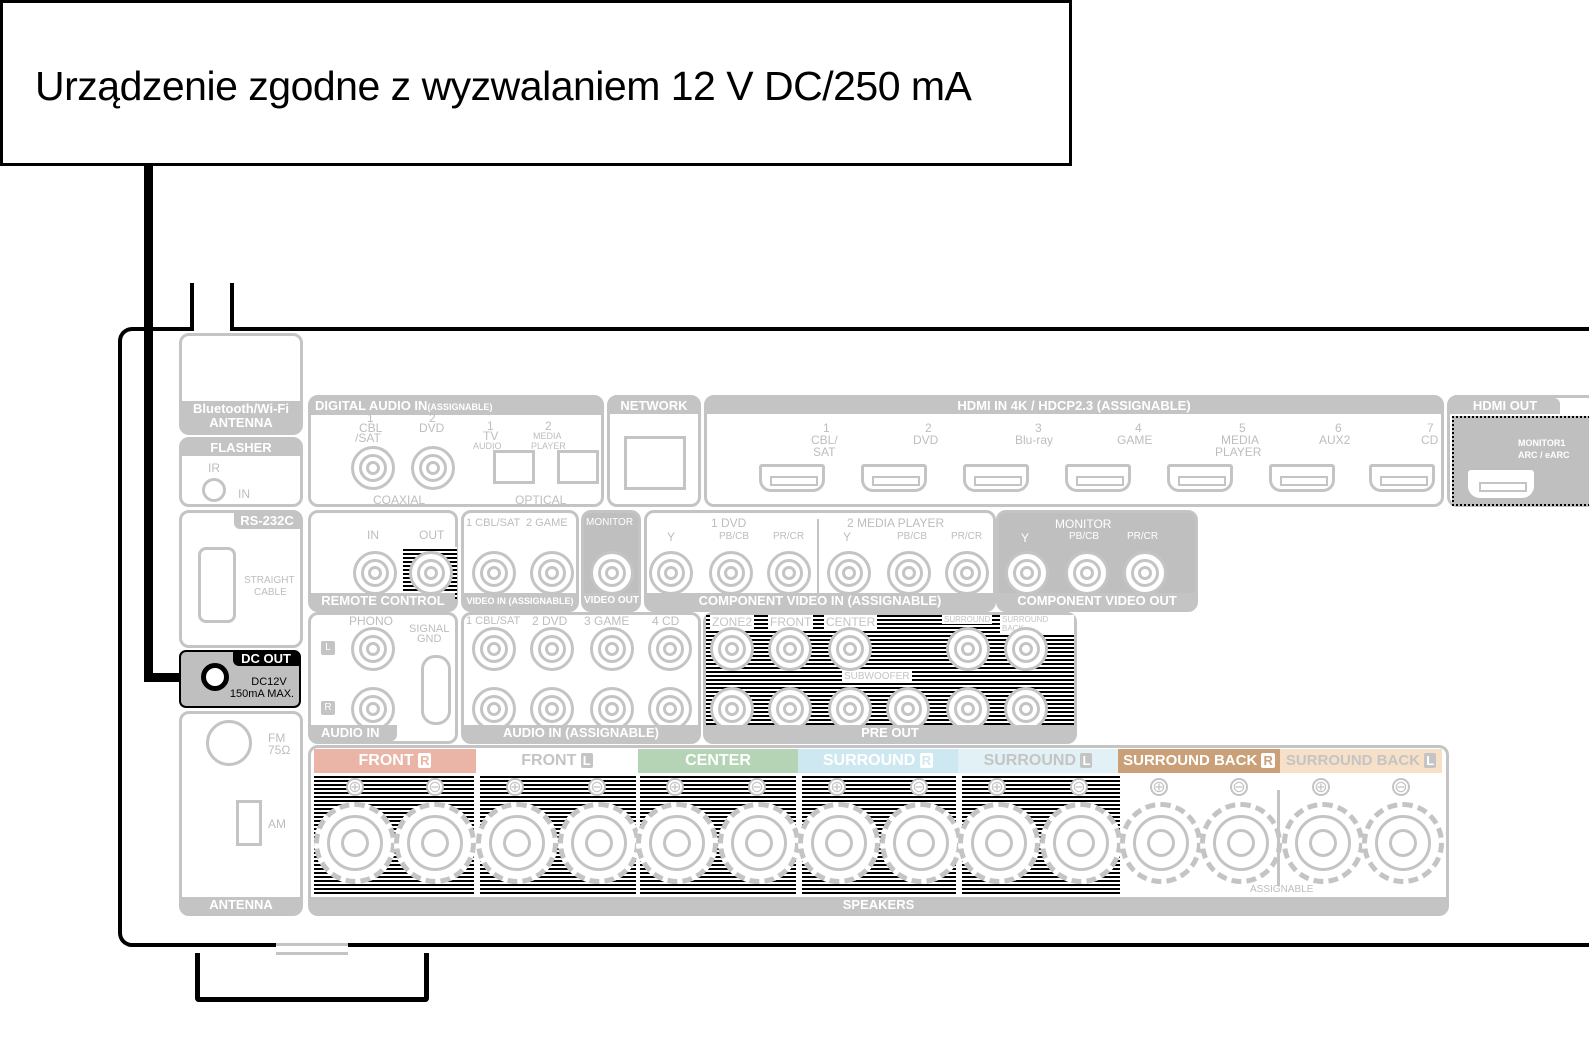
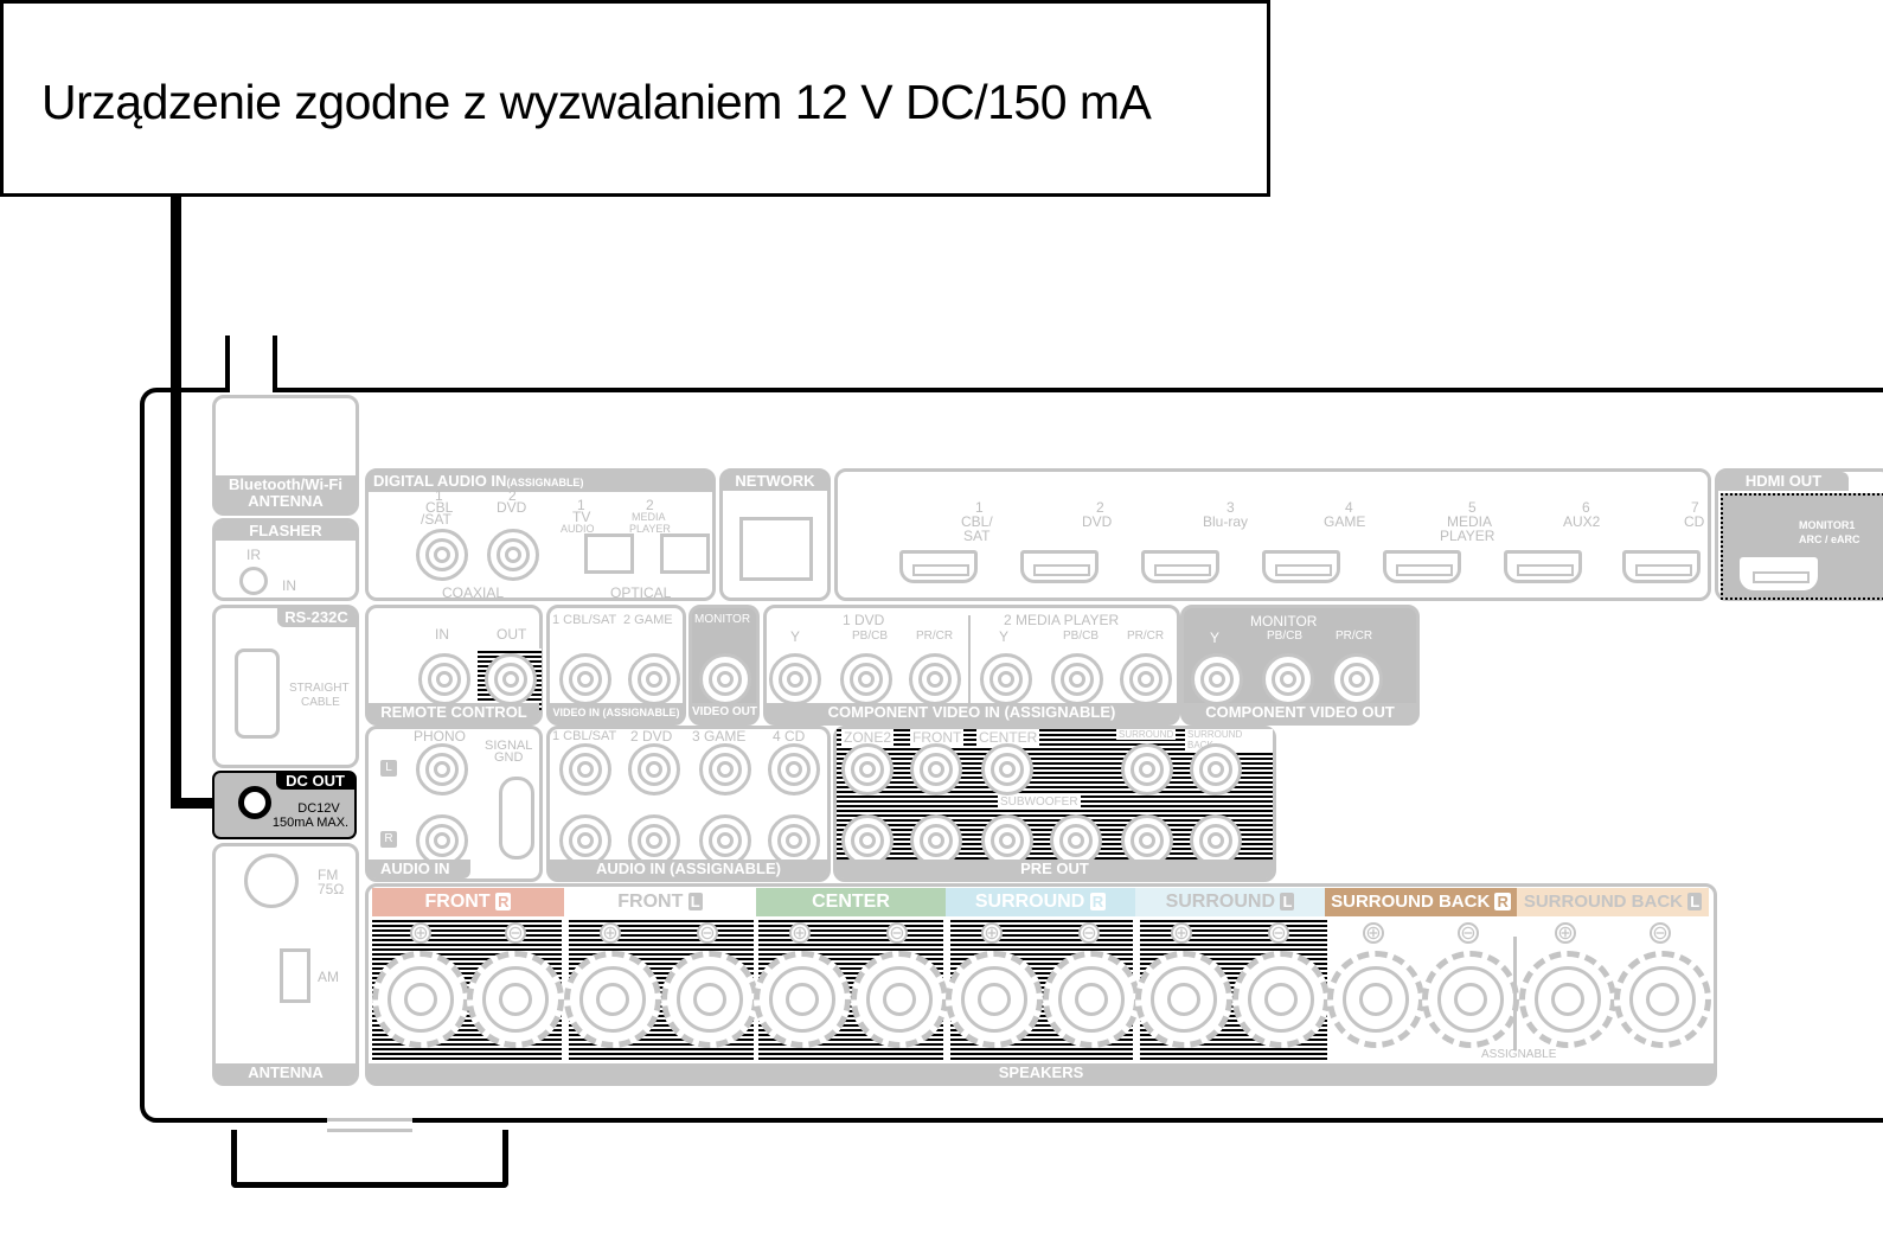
- Urządzenie zgodne z wyzwalaniem 12 V DC/250 mA
+ Urządzenie zgodne z wyzwalaniem 12 V DC/150 mA
  Bluetooth/Wi-Fi
  ANTENNA
  FLASHER
  IR
  IN
  RS-232C
  STRAIGHT
  CABLE
  DC OUT
  DC12V
  150mA MAX.
  FM
  75Ω
  AM
  ANTENNA
  DIGITAL AUDIO IN(ASSIGNABLE)
  1
  CBL
  /SAT
  2
  DVD
  1
  TV
  AUDIO
  2
  MEDIA
  PLAYER
  COAXIAL
  OPTICAL
  NETWORK
- HDMI IN 4K / HDCP2.3 (ASSIGNABLE)
  1
  CBL/
  SAT
  2
  DVD
  3
  Blu-ray
  4
  GAME
  5
  MEDIA
  PLAYER
  6
  AUX2
  7
  CD
  HDMI OUT
  MONITOR1
  ARC / eARC
  IN
  OUT
  REMOTE CONTROL
  1 CBL/SAT
  2 GAME
  VIDEO IN (ASSIGNABLE)
  MONITOR
  VIDEO OUT
  1 DVD
  2 MEDIA PLAYER
  Y
  PB/CB
  PR/CR
  Y
  PB/CB
  PR/CR
  COMPONENT VIDEO IN (ASSIGNABLE)
  MONITOR
  Y
  PB/CB
  PR/CR
  COMPONENT VIDEO OUT
  PHONO
  L
  R
  SIGNAL
  GND
  AUDIO IN
  1 CBL/SAT
  2 DVD
  3 GAME
  4 CD
  AUDIO IN (ASSIGNABLE)
  ZONE2
  FRONT
  CENTER
  SURROUND
  SURROUND BA
  SUBWOOFER
  PRE OUT
  SPEAKERS
  FRONT R
  FRONT L
  CENTER
  SURROUND R
  SURROUND L
  SURROUND BACK R
  SURROUND BACK L
  ⊕
  ⊖
  ⊕
  ⊖
  ⊕
  ⊖
  ⊕
  ⊖
  ⊕
  ⊖
  ⊕
  ⊖
  ASSIGNABLE
  ⊕
  ⊖
